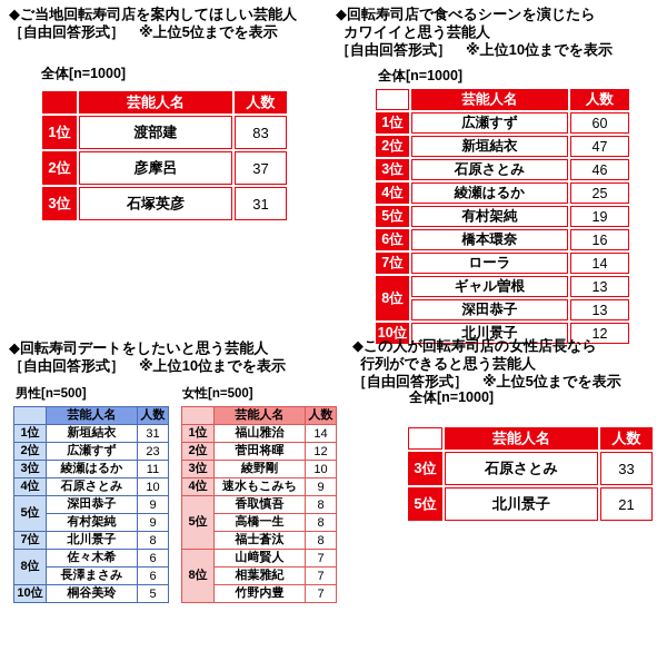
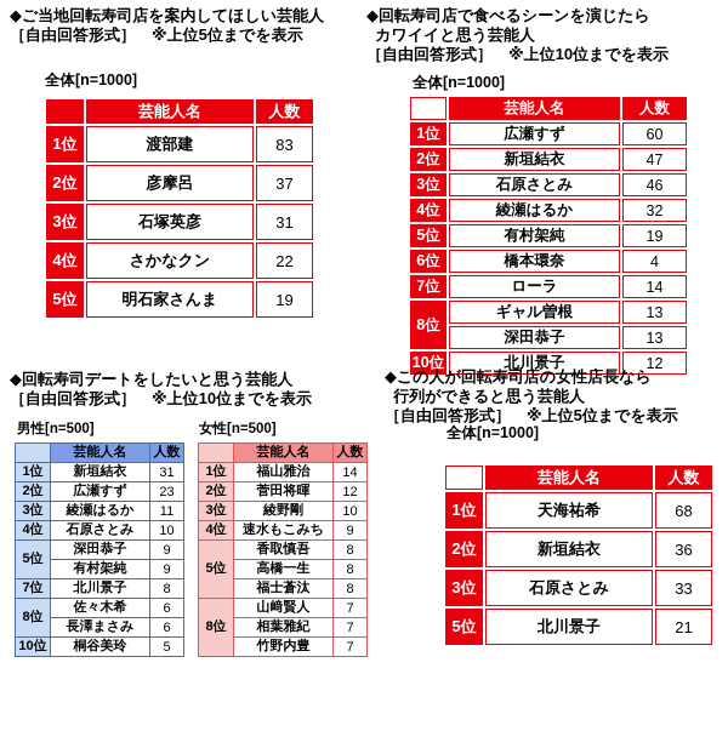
  ◆ご当地回転寿司店を案内してほしい芸能人
  ［自由回答形式］ ※上位5位までを表示
  全体[n=1000]
  	芸能人名	人数
  1位	渡部建	83
  2位	彦摩呂	37
  3位	石塚英彦	31
+ 4位	さかなクン	22
+ 5位	明石家さんま	19
  ◆回転寿司店で食べるシーンを演じたら
  カワイイと思う芸能人
  ［自由回答形式］ ※上位10位までを表示
  全体[n=1000]
  	芸能人名	人数
  1位	広瀬すず	60
  2位	新垣結衣	47
  3位	石原さとみ	46
- 4位	綾瀬はるか	25
+ 4位	綾瀬はるか	32
  5位	有村架純	19
- 6位	橋本環奈	16
+ 6位	橋本環奈	4
  7位	ローラ	14
  8位	ギャル曽根	13
  深田恭子	13
  10位	北川景子	12
  ◆回転寿司デートをしたいと思う芸能人
  ［自由回答形式］ ※上位10位までを表示
  男性[n=500]
  	芸能人名	人数
  1位	新垣結衣	31
  2位	広瀬すず	23
  3位	綾瀬はるか	11
  4位	石原さとみ	10
  5位	深田恭子	9
  有村架純	9
  7位	北川景子	8
  8位	佐々木希	6
  長澤まさみ	6
  10位	桐谷美玲	5
  女性[n=500]
  	芸能人名	人数
  1位	福山雅治	14
  2位	菅田将暉	12
  3位	綾野剛	10
  4位	速水もこみち	9
  5位	香取慎吾	8
  高橋一生	8
  福士蒼汰	8
  8位	山﨑賢人	7
  相葉雅紀	7
  竹野内豊	7
  ◆この人が回転寿司店の女性店長なら
  行列ができると思う芸能人
  ［自由回答形式］ ※上位5位までを表示
  全体[n=1000]
  	芸能人名	人数
+ 1位	天海祐希	68
+ 2位	新垣結衣	36
  3位	石原さとみ	33
  5位	北川景子	21
